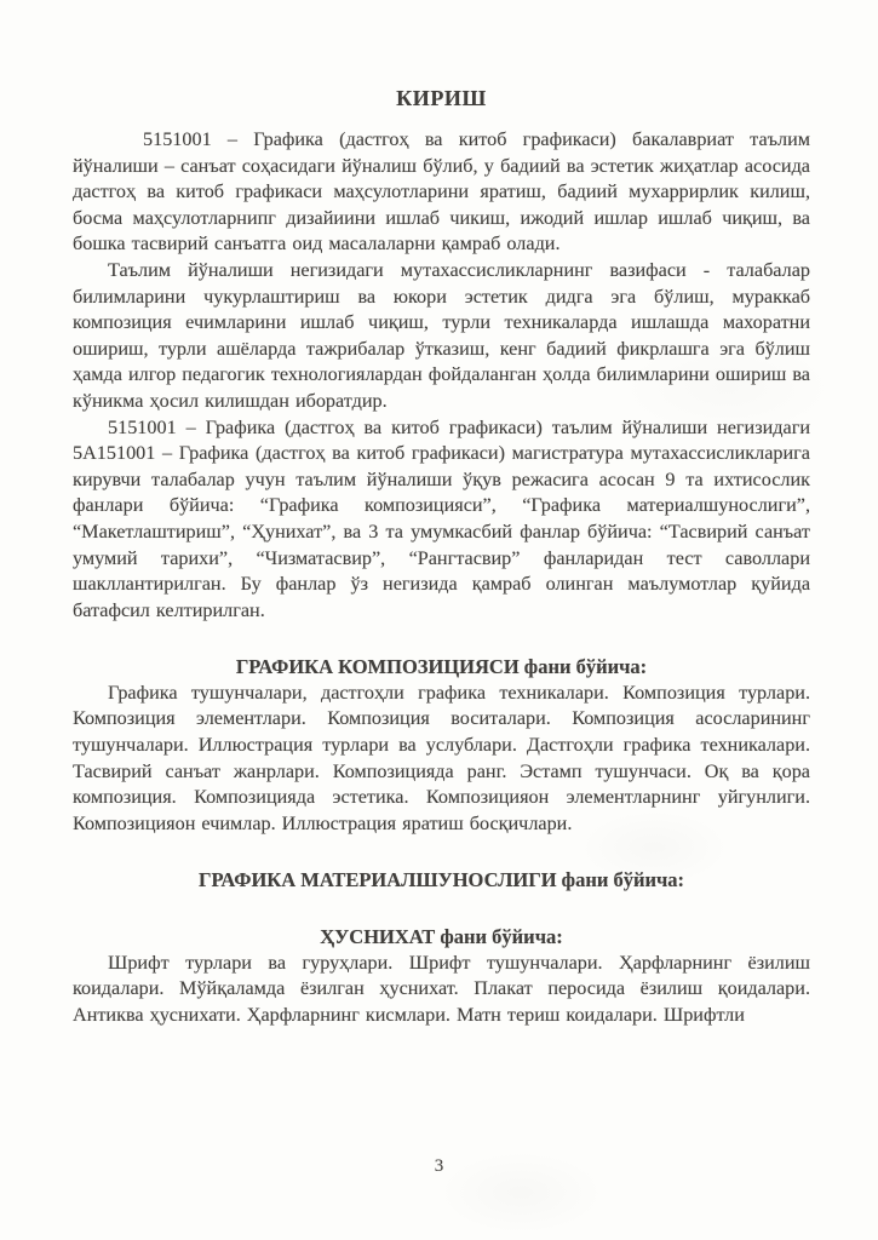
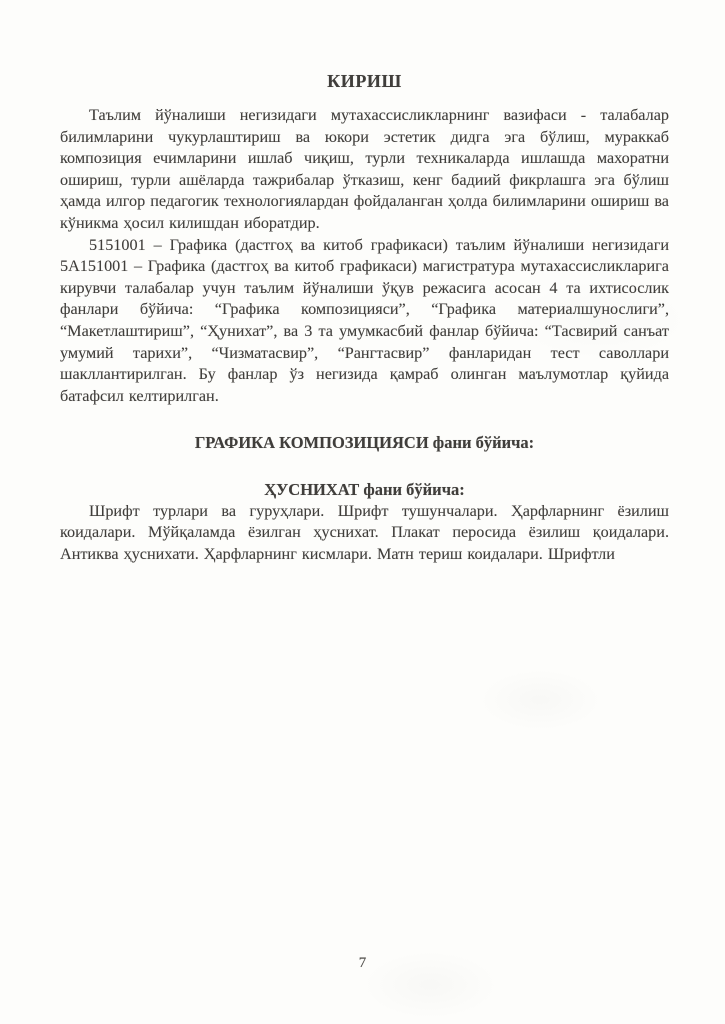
  КИРИШ
- 5151001 – Графика (дастгоҳ ва китоб графикаси) бакалавриат таълим йўналиши – санъат соҳасидаги йўналиш бўлиб, у бадиий ва эстетик жиҳатлар асосида дастгоҳ ва китоб графикаси маҳсулотларини яратиш, бадиий мухаррирлик килиш, босма маҳсулотларнипг дизайиини ишлаб чикиш, ижодий ишлар ишлаб чиқиш, ва бошка тасвирий санъатга оид масалаларни қамраб олади.
  Таълим йўналиши негизидаги мутахассисликларнинг вазифаси - талабалар билимларини чукурлаштириш ва юкори эстетик дидга эга бўлиш, мураккаб композиция ечимларини ишлаб чиқиш, турли техникаларда ишлашда махоратни ошириш, турли ашёларда тажрибалар ўтказиш, кенг бадиий фикрлашга эга бўлиш ҳамда илгор педагогик технологиялардан фойдаланган ҳолда билимларини ошириш ва кўникма ҳосил килишдан иборатдир.
- 5151001 – Графика (дастгоҳ ва китоб графикаси) таълим йўналиши негизидаги 5А151001 – Графика (дастгоҳ ва китоб графикаси) магистратура мутахассисликларига кирувчи талабалар учун таълим йўналиши ўқув режасига асосан 9 та ихтисослик фанлари бўйича: “Графика композицияси”, “Графика материалшунослиги”, “Макетлаштириш”, “Ҳунихат”, ва 3 та умумкасбий фанлар бўйича: “Тасвирий санъат умумий тарихи”, “Чизматасвир”, “Рангтасвир” фанларидан тест саволлари шакллантирилган. Бу фанлар ўз негизида қамраб олинган маълумотлар қуйида батафсил келтирилган.
+ 5151001 – Графика (дастгоҳ ва китоб графикаси) таълим йўналиши негизидаги 5А151001 – Графика (дастгоҳ ва китоб графикаси) магистратура мутахассисликларига кирувчи талабалар учун таълим йўналиши ўқув режасига асосан 4 та ихтисослик фанлари бўйича: “Графика композицияси”, “Графика материалшунослиги”, “Макетлаштириш”, “Ҳунихат”, ва 3 та умумкасбий фанлар бўйича: “Тасвирий санъат умумий тарихи”, “Чизматасвир”, “Рангтасвир” фанларидан тест саволлари шакллантирилган. Бу фанлар ўз негизида қамраб олинган маълумотлар қуйида батафсил келтирилган.
  ГРАФИКА КОМПОЗИЦИЯСИ фани бўйича:
- Графика тушунчалари, дастгоҳли графика техникалари. Композиция турлари. Композиция элементлари. Композиция воситалари. Композиция асосларининг тушунчалари. Иллюстрация турлари ва услублари. Дастгоҳли графика техникалари. Тасвирий санъат жанрлари. Композицияда ранг. Эстамп тушунчаси. Оқ ва қора композиция. Композицияда эстетика. Композицияон элементларнинг уйгунлиги. Композицияон ечимлар. Иллюстрация яратиш босқичлари.
- ГРАФИКА МАТЕРИАЛШУНОСЛИГИ фани бўйича:
  ҲУСНИХАТ фани бўйича:
  Шрифт турлари ва гуруҳлари. Шрифт тушунчалари. Ҳарфларнинг ёзилиш коидалари. Мўйқаламда ёзилган ҳуснихат. Плакат перосида ёзилиш қоидалари. Антиква ҳуснихати. Ҳарфларнинг кисмлари. Матн териш коидалари. Шрифтли
- 3
+ 7
